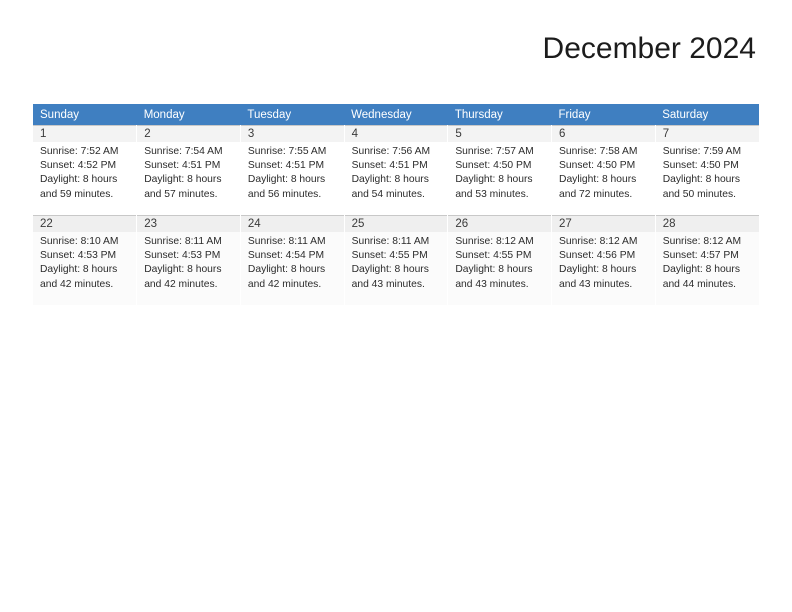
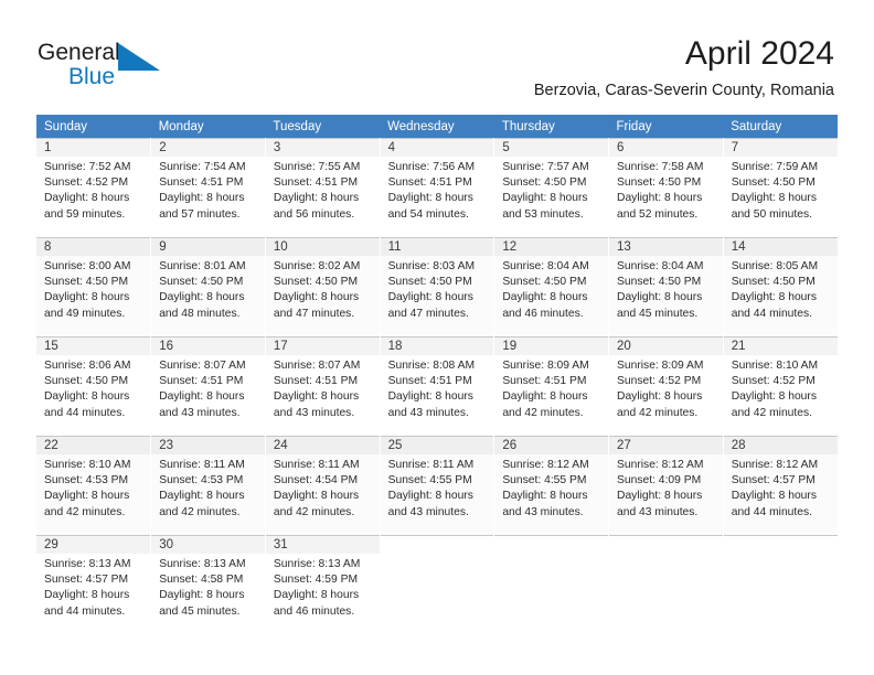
+ General
+ Blue
- December 2024
+ April 2024
+ Berzovia, Caras-Severin County, Romania
  Sunday	Monday	Tuesday	Wednesday	Thursday	Friday	Saturday
- 1Sunrise: 7:52 AMSunset: 4:52 PMDaylight: 8 hoursand 59 minutes.	2Sunrise: 7:54 AMSunset: 4:51 PMDaylight: 8 hoursand 57 minutes.	3Sunrise: 7:55 AMSunset: 4:51 PMDaylight: 8 hoursand 56 minutes.	4Sunrise: 7:56 AMSunset: 4:51 PMDaylight: 8 hoursand 54 minutes.	5Sunrise: 7:57 AMSunset: 4:50 PMDaylight: 8 hoursand 53 minutes.	6Sunrise: 7:58 AMSunset: 4:50 PMDaylight: 8 hoursand 72 minutes.	7Sunrise: 7:59 AMSunset: 4:50 PMDaylight: 8 hoursand 50 minutes.
+ 1Sunrise: 7:52 AMSunset: 4:52 PMDaylight: 8 hoursand 59 minutes.	2Sunrise: 7:54 AMSunset: 4:51 PMDaylight: 8 hoursand 57 minutes.	3Sunrise: 7:55 AMSunset: 4:51 PMDaylight: 8 hoursand 56 minutes.	4Sunrise: 7:56 AMSunset: 4:51 PMDaylight: 8 hoursand 54 minutes.	5Sunrise: 7:57 AMSunset: 4:50 PMDaylight: 8 hoursand 53 minutes.	6Sunrise: 7:58 AMSunset: 4:50 PMDaylight: 8 hoursand 52 minutes.	7Sunrise: 7:59 AMSunset: 4:50 PMDaylight: 8 hoursand 50 minutes.
+ 8Sunrise: 8:00 AMSunset: 4:50 PMDaylight: 8 hoursand 49 minutes.	9Sunrise: 8:01 AMSunset: 4:50 PMDaylight: 8 hoursand 48 minutes.	10Sunrise: 8:02 AMSunset: 4:50 PMDaylight: 8 hoursand 47 minutes.	11Sunrise: 8:03 AMSunset: 4:50 PMDaylight: 8 hoursand 47 minutes.	12Sunrise: 8:04 AMSunset: 4:50 PMDaylight: 8 hoursand 46 minutes.	13Sunrise: 8:04 AMSunset: 4:50 PMDaylight: 8 hoursand 45 minutes.	14Sunrise: 8:05 AMSunset: 4:50 PMDaylight: 8 hoursand 44 minutes.
+ 15Sunrise: 8:06 AMSunset: 4:50 PMDaylight: 8 hoursand 44 minutes.	16Sunrise: 8:07 AMSunset: 4:51 PMDaylight: 8 hoursand 43 minutes.	17Sunrise: 8:07 AMSunset: 4:51 PMDaylight: 8 hoursand 43 minutes.	18Sunrise: 8:08 AMSunset: 4:51 PMDaylight: 8 hoursand 43 minutes.	19Sunrise: 8:09 AMSunset: 4:51 PMDaylight: 8 hoursand 42 minutes.	20Sunrise: 8:09 AMSunset: 4:52 PMDaylight: 8 hoursand 42 minutes.	21Sunrise: 8:10 AMSunset: 4:52 PMDaylight: 8 hoursand 42 minutes.
- 22Sunrise: 8:10 AMSunset: 4:53 PMDaylight: 8 hoursand 42 minutes.	23Sunrise: 8:11 AMSunset: 4:53 PMDaylight: 8 hoursand 42 minutes.	24Sunrise: 8:11 AMSunset: 4:54 PMDaylight: 8 hoursand 42 minutes.	25Sunrise: 8:11 AMSunset: 4:55 PMDaylight: 8 hoursand 43 minutes.	26Sunrise: 8:12 AMSunset: 4:55 PMDaylight: 8 hoursand 43 minutes.	27Sunrise: 8:12 AMSunset: 4:56 PMDaylight: 8 hoursand 43 minutes.	28Sunrise: 8:12 AMSunset: 4:57 PMDaylight: 8 hoursand 44 minutes.
+ 22Sunrise: 8:10 AMSunset: 4:53 PMDaylight: 8 hoursand 42 minutes.	23Sunrise: 8:11 AMSunset: 4:53 PMDaylight: 8 hoursand 42 minutes.	24Sunrise: 8:11 AMSunset: 4:54 PMDaylight: 8 hoursand 42 minutes.	25Sunrise: 8:11 AMSunset: 4:55 PMDaylight: 8 hoursand 43 minutes.	26Sunrise: 8:12 AMSunset: 4:55 PMDaylight: 8 hoursand 43 minutes.	27Sunrise: 8:12 AMSunset: 4:09 PMDaylight: 8 hoursand 43 minutes.	28Sunrise: 8:12 AMSunset: 4:57 PMDaylight: 8 hoursand 44 minutes.
+ 29Sunrise: 8:13 AMSunset: 4:57 PMDaylight: 8 hoursand 44 minutes.	30Sunrise: 8:13 AMSunset: 4:58 PMDaylight: 8 hoursand 45 minutes.	31Sunrise: 8:13 AMSunset: 4:59 PMDaylight: 8 hoursand 46 minutes.
